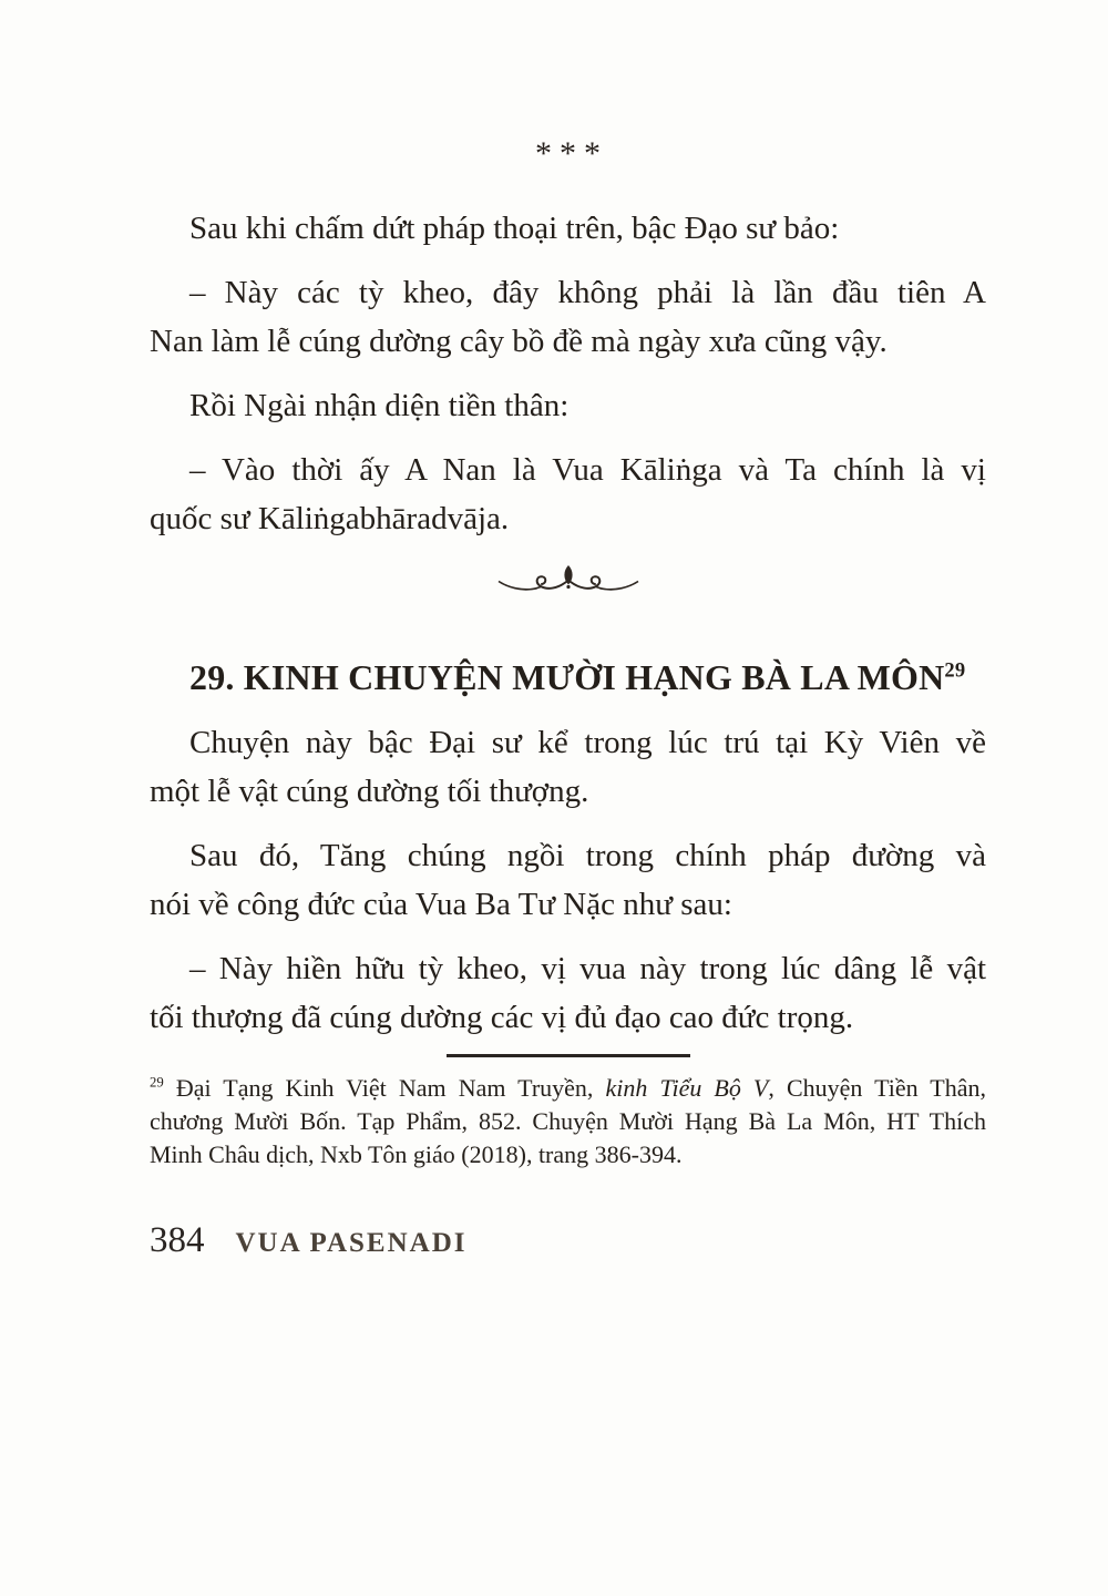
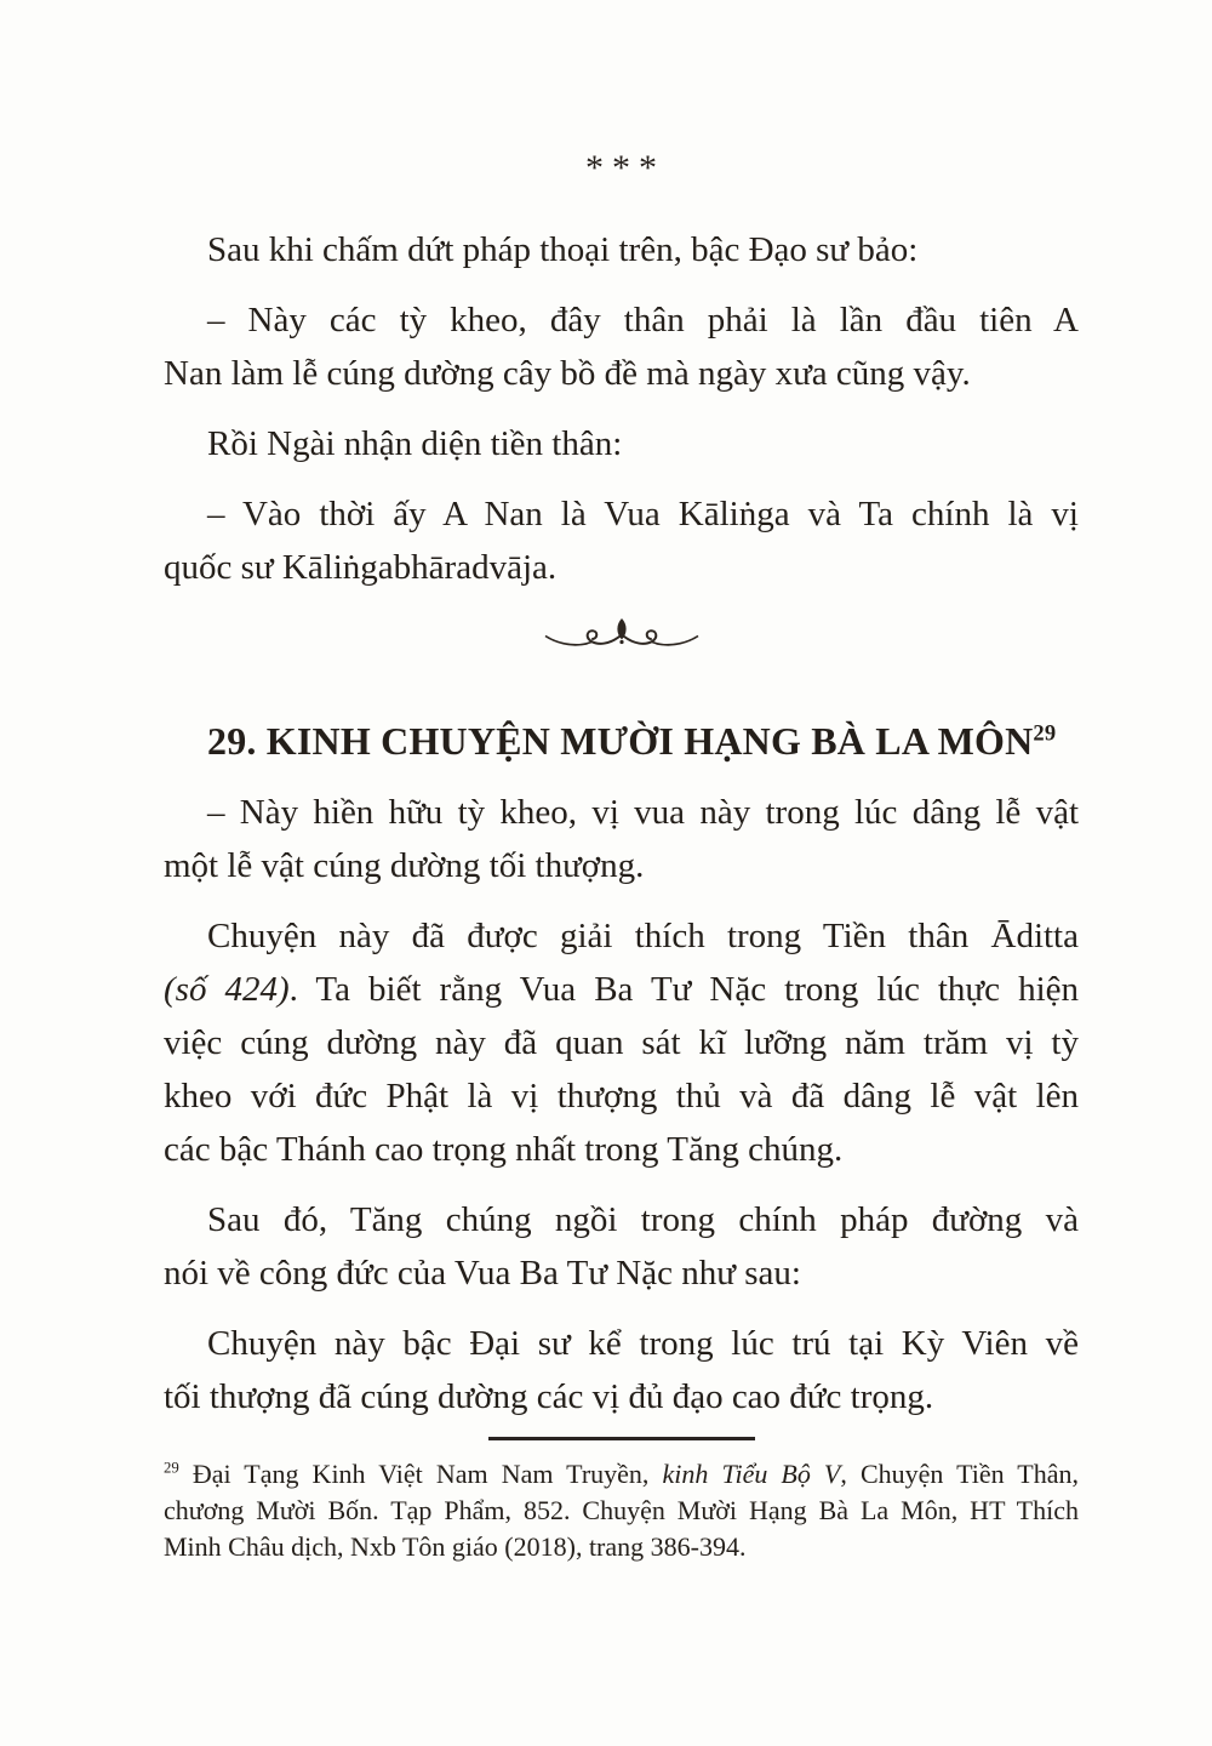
  ***
  Sau khi chấm dứt pháp thoại trên, bậc Đạo sư bảo:
- – Này các tỳ kheo, đây không phải là lần đầu tiên A
+ – Này các tỳ kheo, đây thân phải là lần đầu tiên A
  Nan làm lễ cúng dường cây bồ đề mà ngày xưa cũng vậy.
  Rồi Ngài nhận diện tiền thân:
  – Vào thời ấy A Nan là Vua Kāliṅga và Ta chính là vị
  quốc sư Kāliṅgabhāradvāja.
  29. KINH CHUYỆN MƯỜI HẠNG BÀ LA MÔN29
- Chuyện này bậc Đại sư kể trong lúc trú tại Kỳ Viên về
+ – Này hiền hữu tỳ kheo, vị vua này trong lúc dâng lễ vật
  một lễ vật cúng dường tối thượng.
+ Chuyện này đã được giải thích trong Tiền thân Āditta
+ (số 424). Ta biết rằng Vua Ba Tư Nặc trong lúc thực hiện
+ việc cúng dường này đã quan sát kĩ lưỡng năm trăm vị tỳ
+ kheo với đức Phật là vị thượng thủ và đã dâng lễ vật lên
+ các bậc Thánh cao trọng nhất trong Tăng chúng.
  Sau đó, Tăng chúng ngồi trong chính pháp đường và
  nói về công đức của Vua Ba Tư Nặc như sau:
- – Này hiền hữu tỳ kheo, vị vua này trong lúc dâng lễ vật
+ Chuyện này bậc Đại sư kể trong lúc trú tại Kỳ Viên về
  tối thượng đã cúng dường các vị đủ đạo cao đức trọng.
  29 Đại Tạng Kinh Việt Nam Nam Truyền, kinh Tiểu Bộ V, Chuyện Tiền Thân,
  chương Mười Bốn. Tạp Phẩm, 852. Chuyện Mười Hạng Bà La Môn, HT Thích
  Minh Châu dịch, Nxb Tôn giáo (2018), trang 386-394.
- 384
- VUA PASENADI
